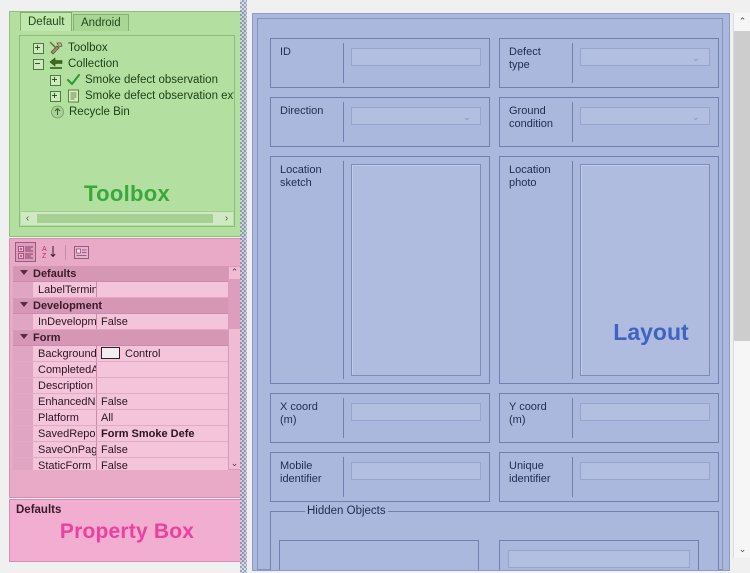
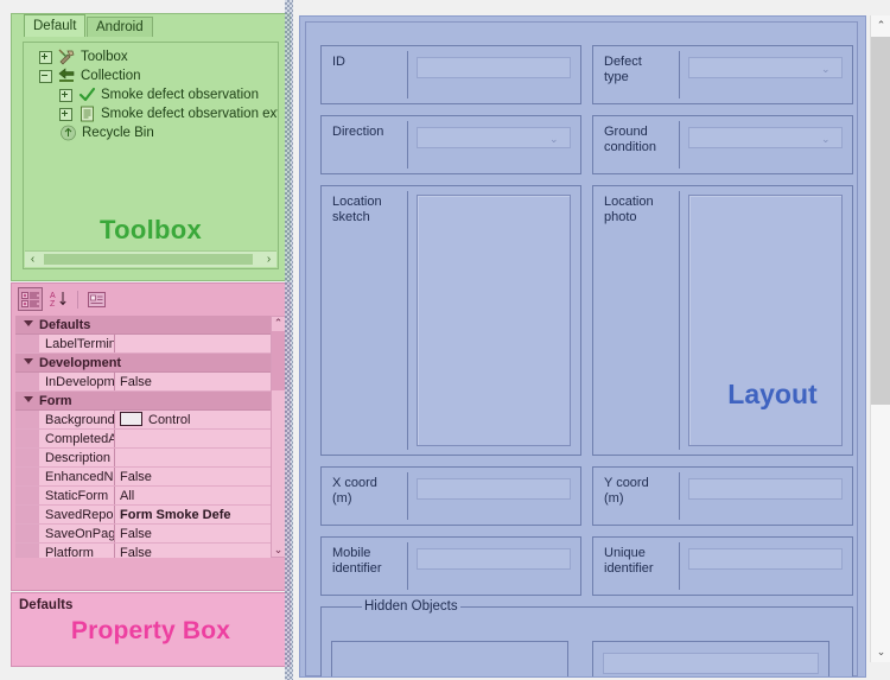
  Default
  Android
  Toolbox
  Collection
  Smoke defect observation
  Smoke defect observation ex
  Recycle Bin
  Toolbox
  ‹
  ›
  Defaults
  LabelTermin
  Development
  InDevelopm
  False
  Form
  Background
  Control
  Description
  False
- Platform
+ StaticForm
  All
  Form Smoke Defe
  SaveOnPag
  False
- StaticForm
+ Platform
  False
  ⌃
  ⌄
  Defaults
  Property Box
  ID
  Defect
  type
  ⌄
  Direction
  ⌄
  Ground
  condition
  ⌄
  Location
  sketch
  Location
  photo
  X coord
  (m)
  Y coord
  (m)
  Mobile
  identifier
  Unique
  identifier
  Hidden Objects
  Layout
  ⌃
  ⌄
